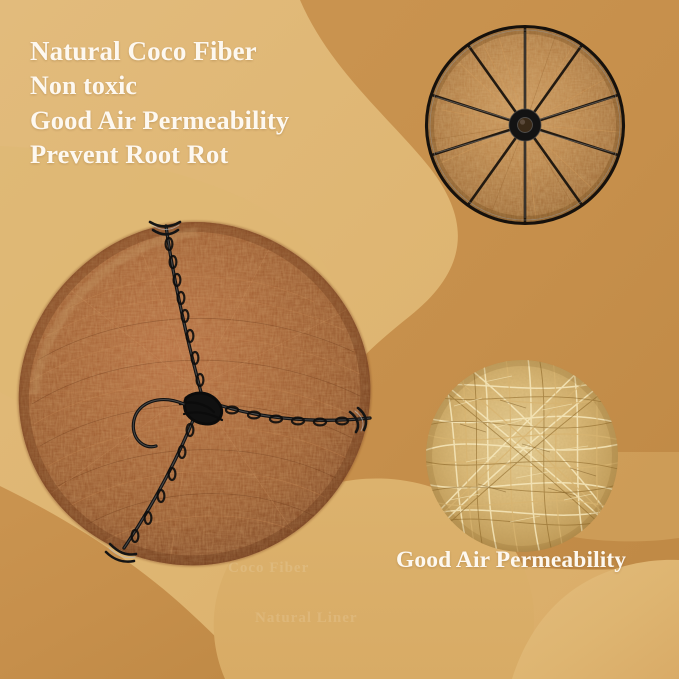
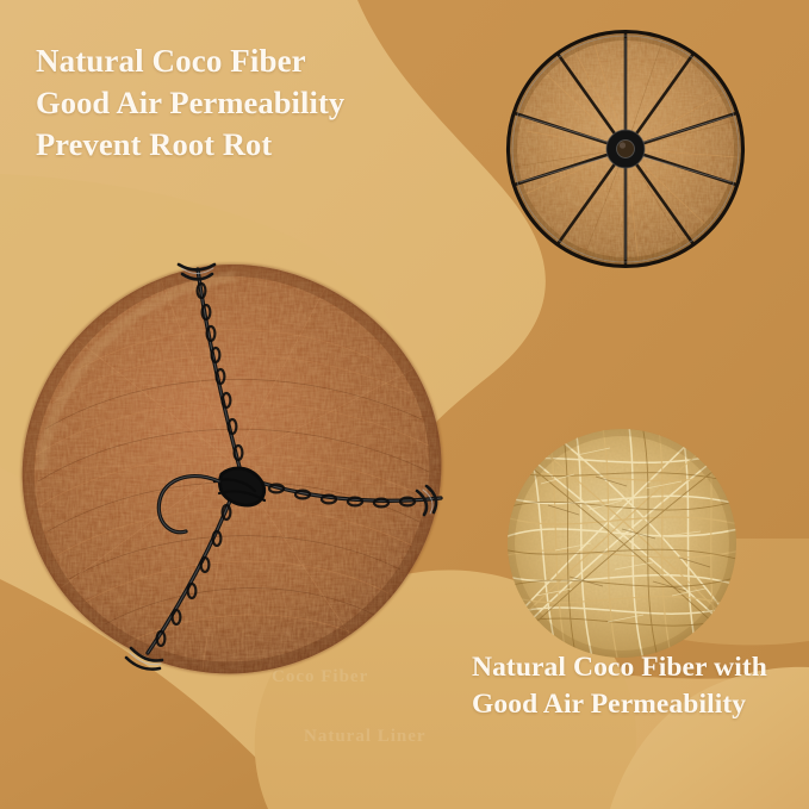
  Coco Fiber
  Natural Coco Fiber
- Non toxic
  Good Air Permeability
  Prevent Root Rot
+ Natural Coco Fiber with
  Good Air Permeability
